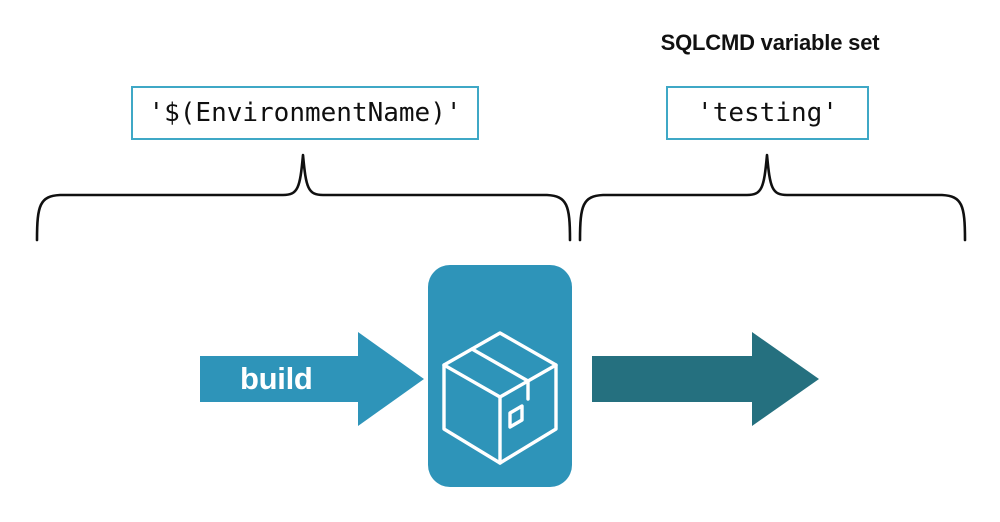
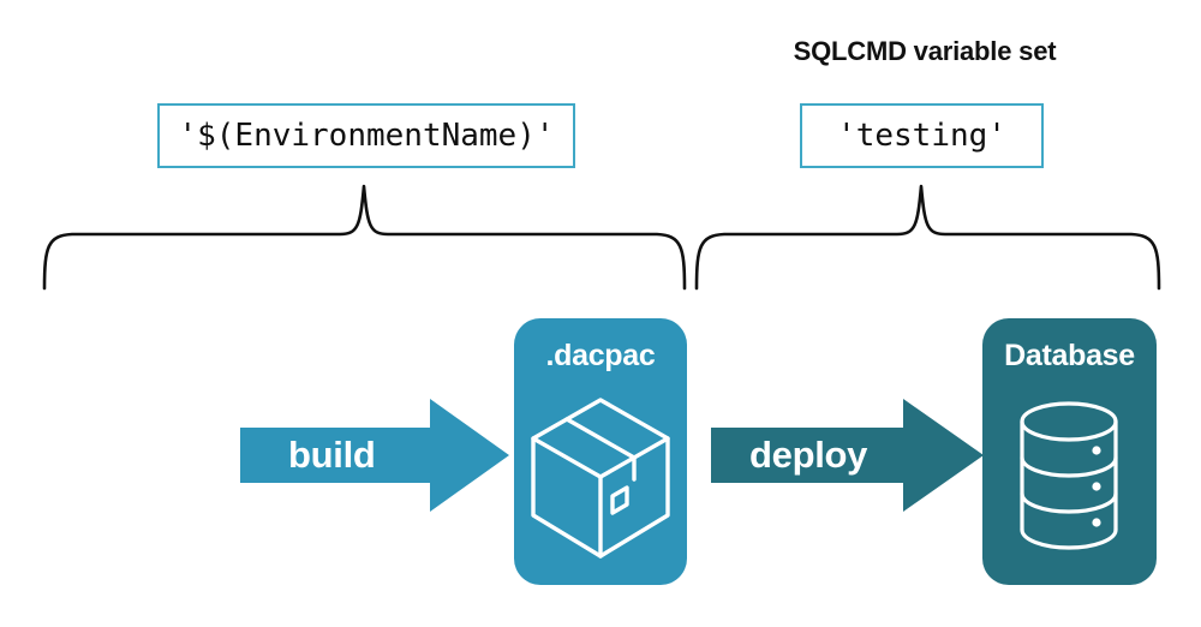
  SQLCMD variable set
  '$(EnvironmentName)'
  'testing'
  build
+ .dacpac
+ deploy
+ Database
